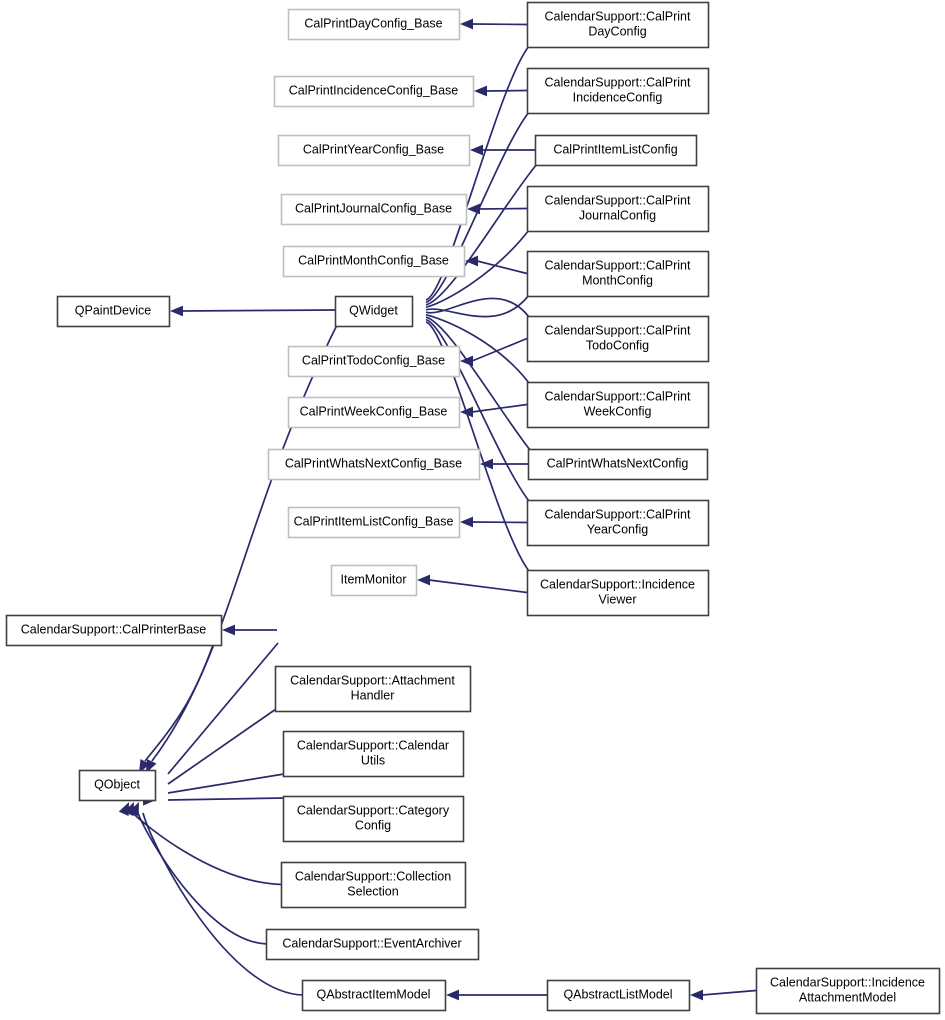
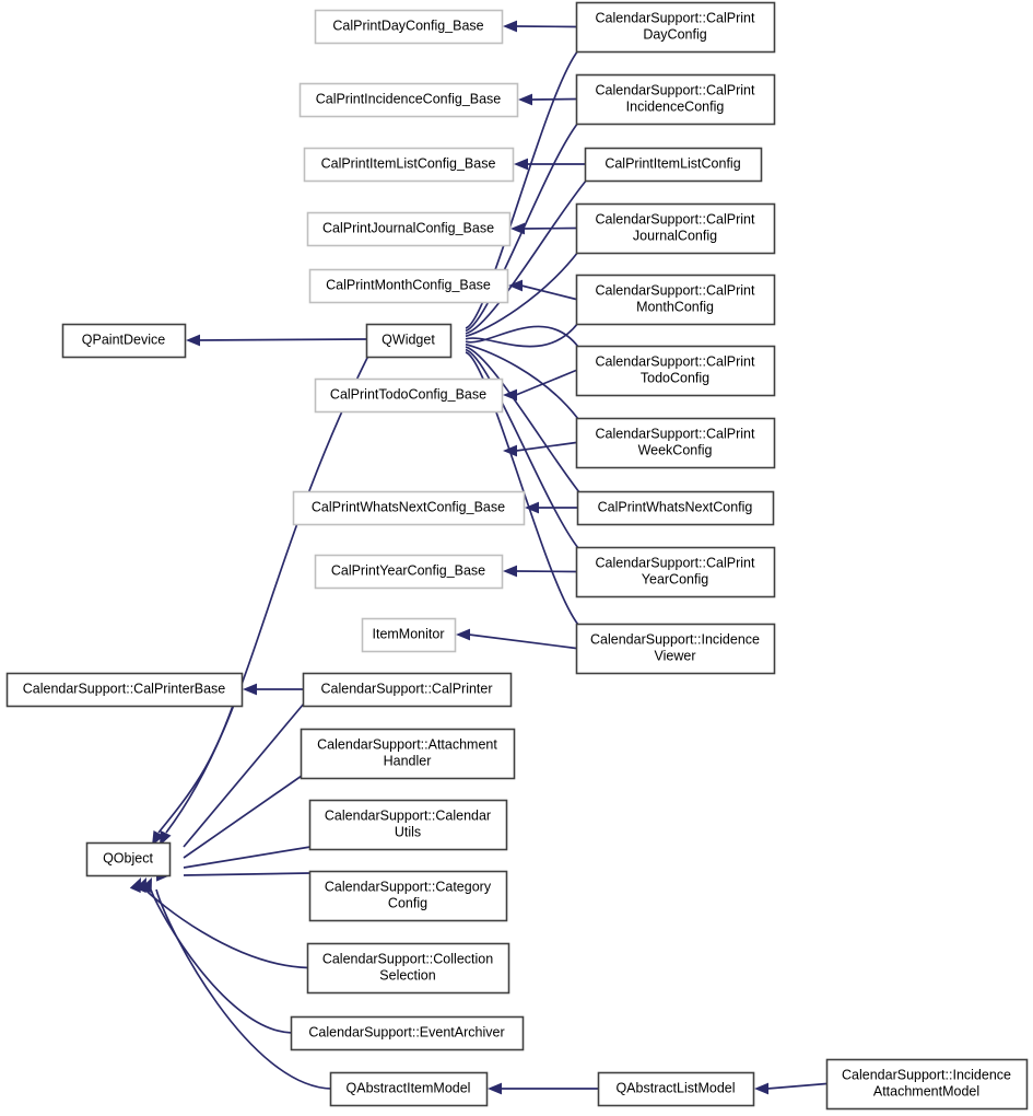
  CalPrintDayConfig_Base
  CalendarSupport::CalPrint
  DayConfig
  CalPrintIncidenceConfig_Base
  CalendarSupport::CalPrint
  IncidenceConfig
- CalPrintYearConfig_Base
+ CalPrintItemListConfig_Base
  CalPrintItemListConfig
  CalPrintJournalConfig_Base
  CalendarSupport::CalPrint
  JournalConfig
  CalPrintMonthConfig_Base
  CalendarSupport::CalPrint
  MonthConfig
  QPaintDevice
  QWidget
  CalendarSupport::CalPrint
  TodoConfig
  CalPrintTodoConfig_Base
  CalendarSupport::CalPrint
  WeekConfig
- CalPrintWeekConfig_Base
  CalPrintWhatsNextConfig_Base
  CalPrintWhatsNextConfig
  CalendarSupport::CalPrint
  YearConfig
- CalPrintItemListConfig_Base
+ CalPrintYearConfig_Base
  ItemMonitor
  CalendarSupport::Incidence
  Viewer
  CalendarSupport::CalPrinterBase
+ CalendarSupport::CalPrinter
  CalendarSupport::Attachment
  Handler
  CalendarSupport::Calendar
  Utils
  QObject
  CalendarSupport::Category
  Config
  CalendarSupport::Collection
  Selection
  CalendarSupport::EventArchiver
  QAbstractItemModel
  QAbstractListModel
  CalendarSupport::Incidence
  AttachmentModel
